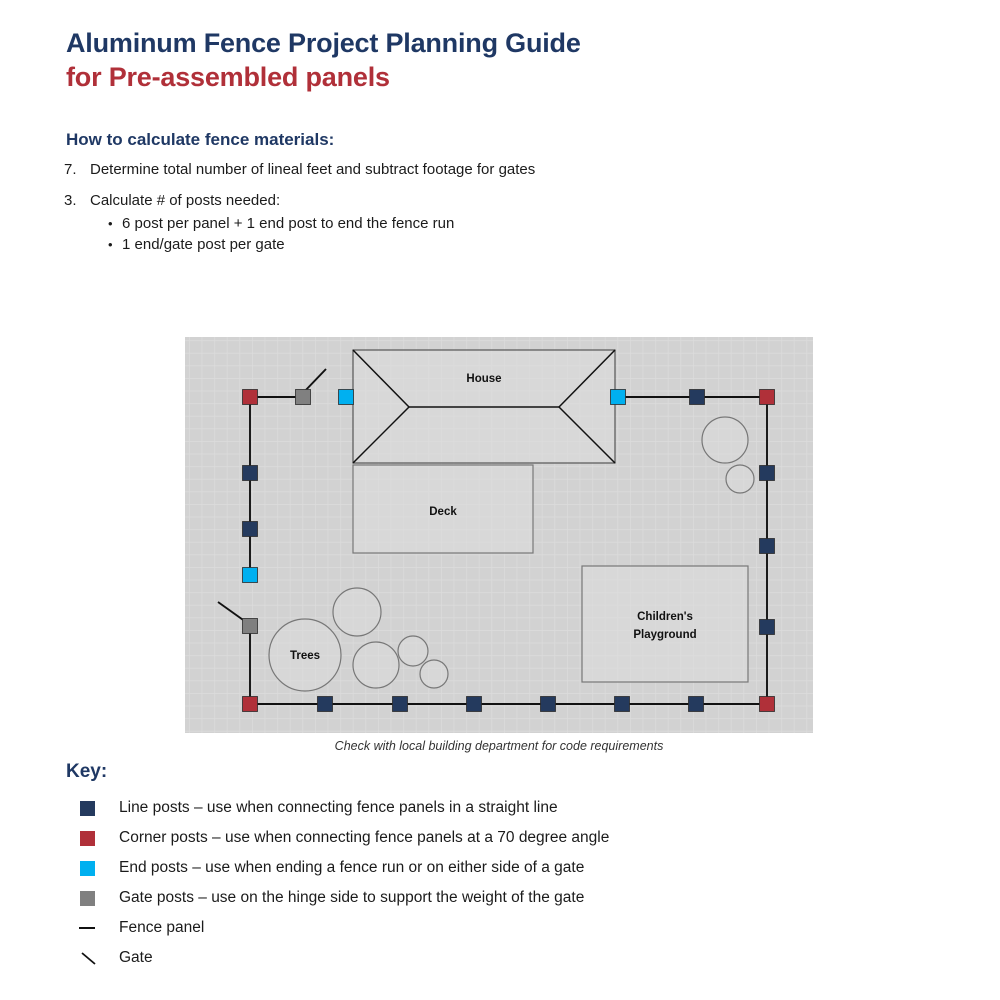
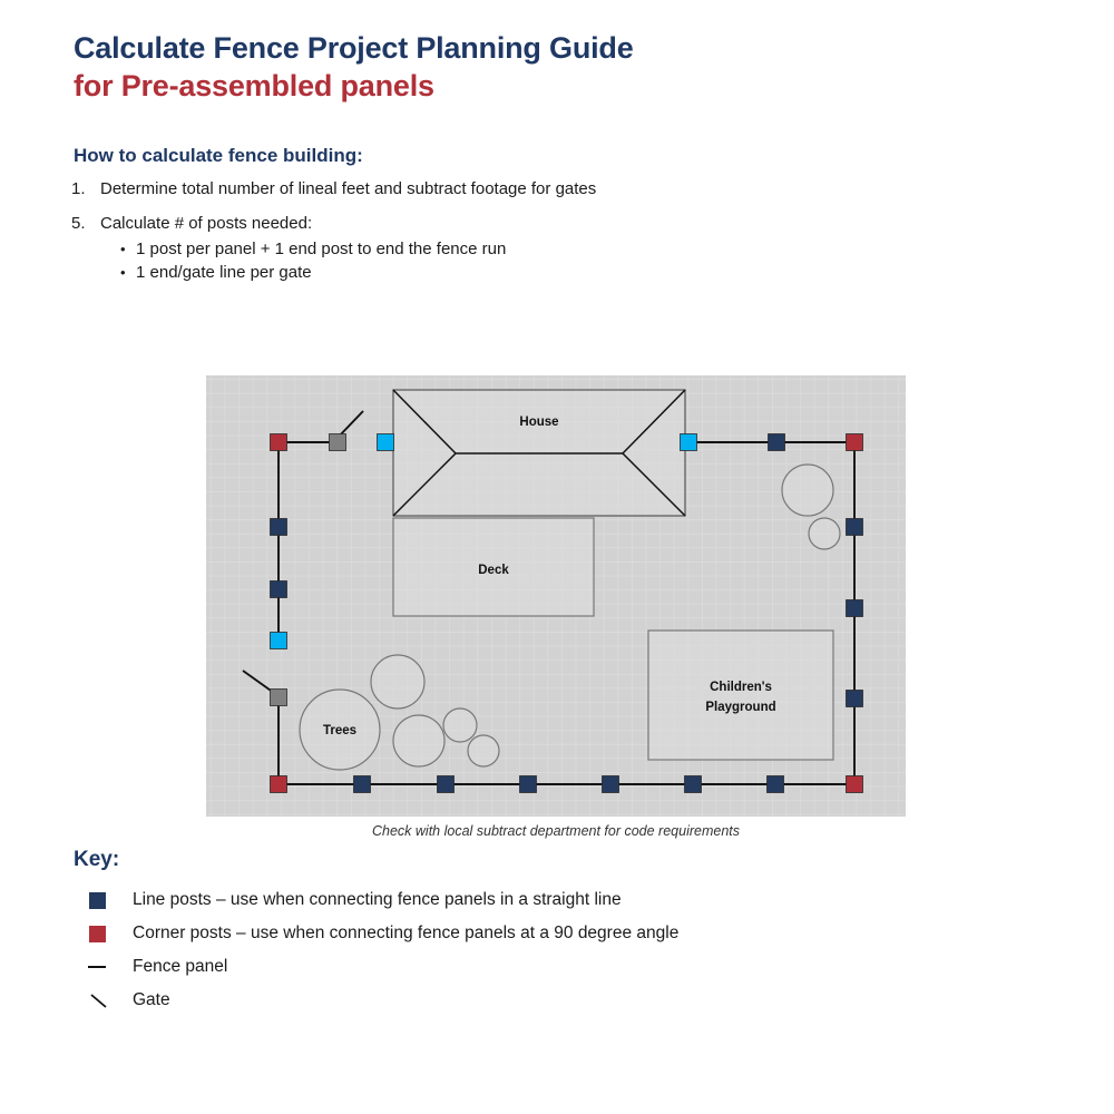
- Aluminum Fence Project Planning Guide
+ Calculate Fence Project Planning Guide
  for Pre-assembled panels
- How to calculate fence materials:
+ How to calculate fence building:
- 7.
+ 1.
  Determine total number of lineal feet and subtract footage for gates
- 3.
+ 5.
  Calculate # of posts needed:
  •
- 6 post per panel + 1 end post to end the fence run
+ 1 post per panel + 1 end post to end the fence run
  •
- 1 end/gate post per gate
+ 1 end/gate line per gate
  House
  Deck
  Children's
  Playground
  Trees
- Check with local building department for code requirements
+ Check with local subtract department for code requirements
  Key:
  Line posts – use when connecting fence panels in a straight line
- Corner posts – use when connecting fence panels at a 70 degree angle
+ Corner posts – use when connecting fence panels at a 90 degree angle
- End posts – use when ending a fence run or on either side of a gate
- Gate posts – use on the hinge side to support the weight of the gate
  Fence panel
  Gate
